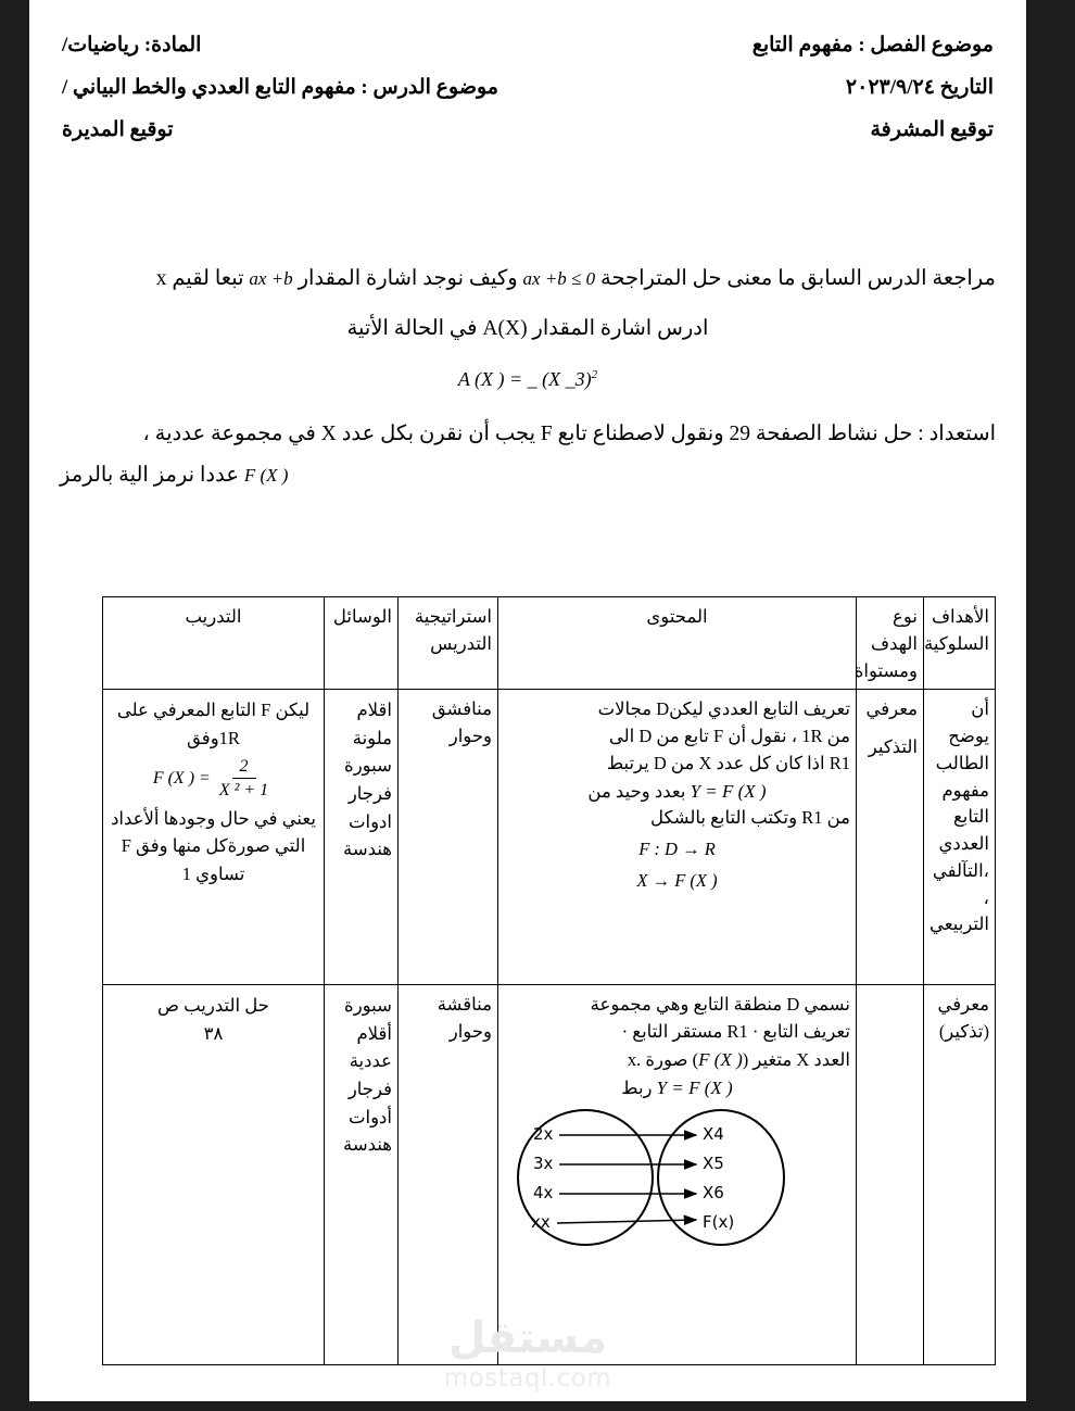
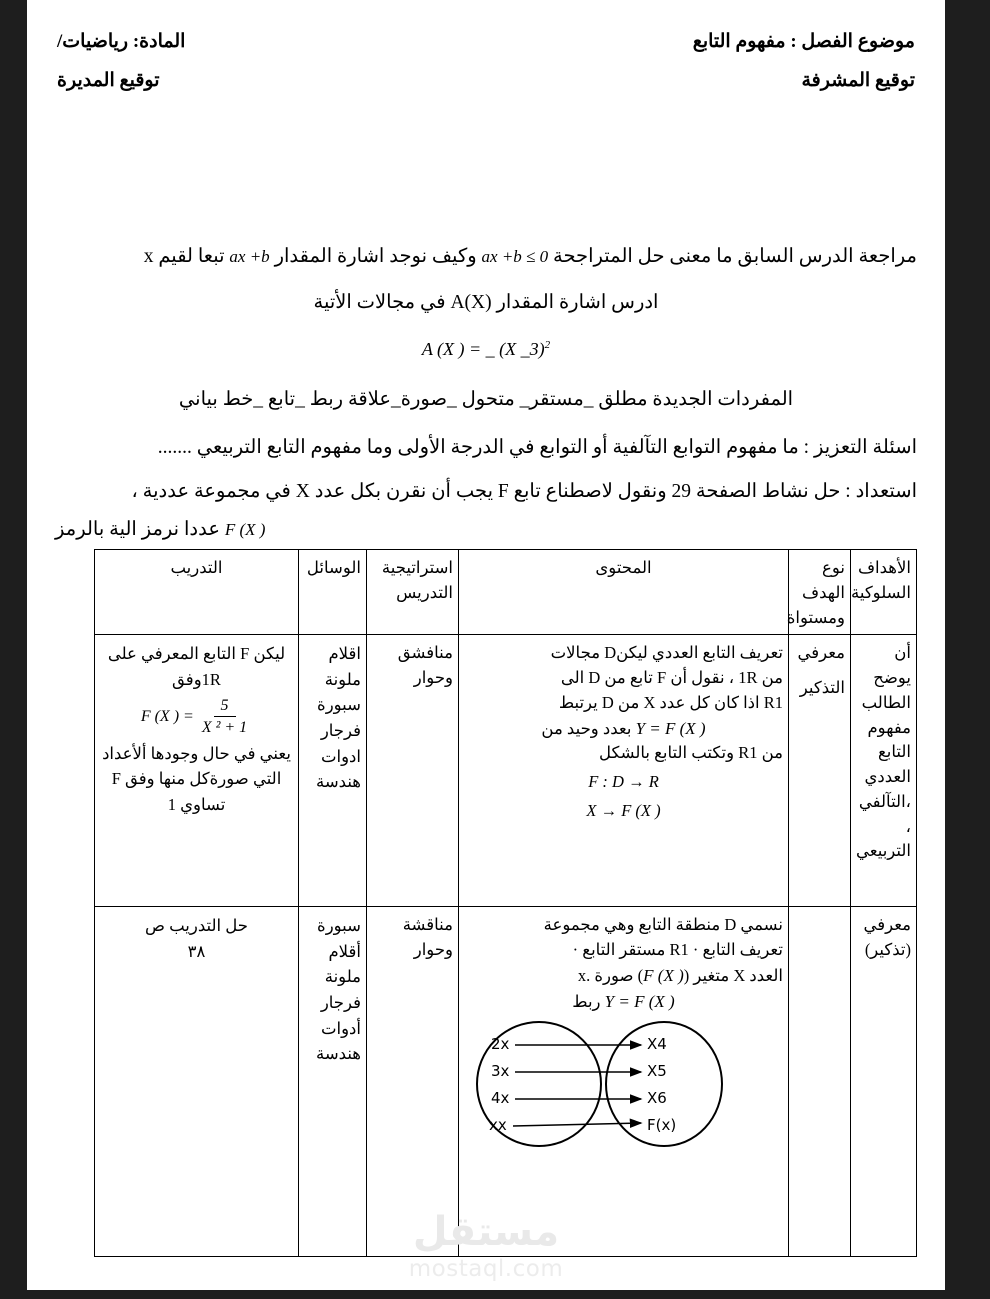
  موضوع الفصل : مفهوم التابع
  المادة: رياضيات/
- التاريخ ٢٠٢٣/٩/٢٤
- موضوع الدرس : مفهوم التابع العددي والخط البياني /
  توقيع المشرفة
  توقيع المديرة
  مراجعة الدرس السابق ما معنى حل المتراجحة ax +b ≤ 0 وكيف نوجد اشارة المقدار ax +b تبعا لقيم x
- ادرس اشارة المقدار (A(X في الحالة الأتية
+ ادرس اشارة المقدار (A(X في مجالات الأتية
  A (X ) = _ (X _3)2
+ المفردات الجديدة مطلق _مستقر_ متحول _صورة_علاقة ربط _تابع _خط بياني
+ اسئلة التعزيز : ما مفهوم التوابع التآلفية أو التوابع في الدرجة الأولى وما مفهوم التابع التربيعي .......
  استعداد : حل نشاط الصفحة 29 ونقول لاصطناع تابع F يجب أن نقرن بكل عدد X في مجموعة عددية ،
  F (X ) عددا نرمز الية بالرمز
  الأهداف السلوكية	نوع الهدف ومستواة	المحتوى	استراتيجية التدريس	الوسائل	التدريب
- أن يوضح الطالب مفهوم التابع العددي ،التآلفي ، التربيعي	معرفي التذكير	تعريف التابع العددي ليكنD مجالات من 1R ، نقول أن F تابع من D الى R1 اذا كان كل عدد X من D يرتبط Y = F (X ) بعدد وحيد من من R1 وتكتب التابع بالشكل F : D → R X → F (X )	منافشق وحوار	اقلام ملونة سبورة فرجار ادوات هندسة	ليكن F التابع المعرفي على 1Rوفق F (X ) = 2 X ² + 1 يعني في حال وجودها ألأعداد التي صورةكل منها وفق F تساوي 1
+ أن يوضح الطالب مفهوم التابع العددي ،التآلفي ، التربيعي	معرفي التذكير	تعريف التابع العددي ليكنD مجالات من 1R ، نقول أن F تابع من D الى R1 اذا كان كل عدد X من D يرتبط Y = F (X ) بعدد وحيد من من R1 وتكتب التابع بالشكل F : D → R X → F (X )	منافشق وحوار	اقلام ملونة سبورة فرجار ادوات هندسة	ليكن F التابع المعرفي على 1Rوفق F (X ) = 5 X ² + 1 يعني في حال وجودها ألأعداد التي صورةكل منها وفق F تساوي 1
- معرفي (تذكير)		نسمي D منطقة التابع وهي مجموعة تعريف التابع · R1 مستقر التابع · العدد X متغير (F (X )) صورة .x Y = F (X ) ربط 2x 3x 4x xx X4 X5 X6 F(x)	مناقشة وحوار	سبورة أقلام عددية فرجار أدوات هندسة	حل التدريب ص ٣٨
+ معرفي (تذكير)		نسمي D منطقة التابع وهي مجموعة تعريف التابع · R1 مستقر التابع · العدد X متغير (F (X )) صورة .x Y = F (X ) ربط 2x 3x 4x xx X4 X5 X6 F(x)	مناقشة وحوار	سبورة أقلام ملونة فرجار أدوات هندسة	حل التدريب ص ٣٨
  mostaql.com
